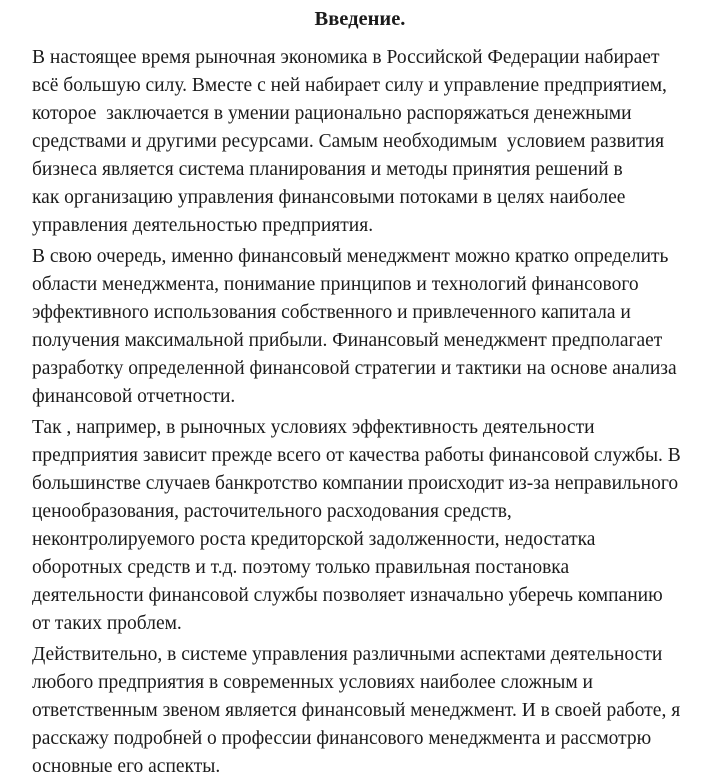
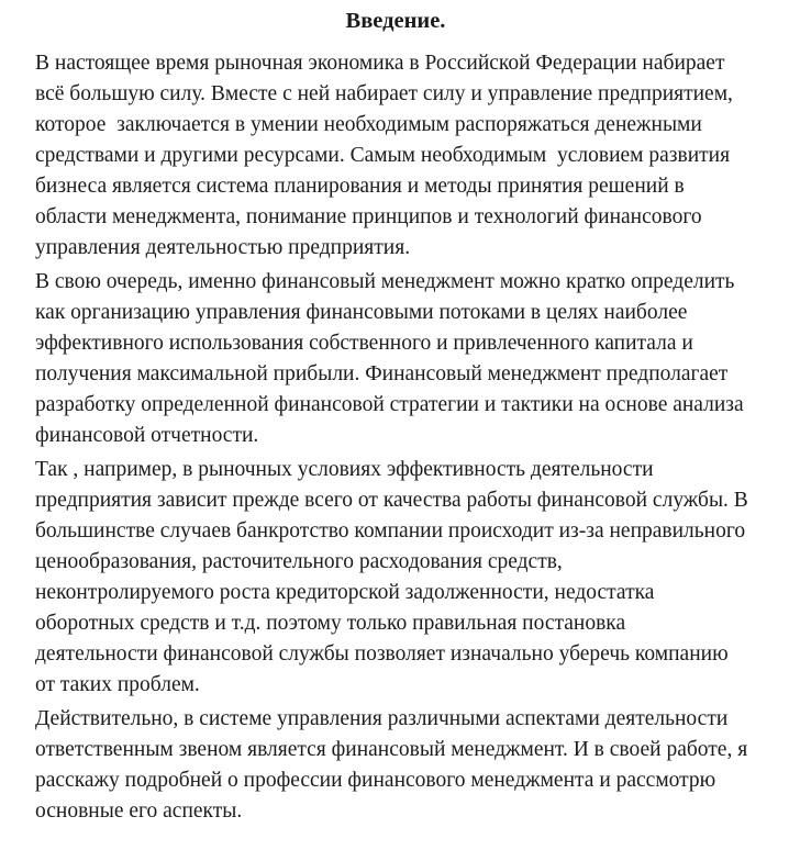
  Введение.
  В настоящее время рыночная экономика в Российской Федерации набирает
  всё большую силу. Вместе с ней набирает силу и управление предприятием,
- которое заключается в умении рационально распоряжаться денежными
+ которое заключается в умении необходимым распоряжаться денежными
  средствами и другими ресурсами. Самым необходимым условием развития
  бизнеса является система планирования и методы принятия решений в
- как организацию управления финансовыми потоками в целях наиболее
+ области менеджмента, понимание принципов и технологий финансового
  управления деятельностью предприятия.
  В свою очередь, именно финансовый менеджмент можно кратко определить
- области менеджмента, понимание принципов и технологий финансового
+ как организацию управления финансовыми потоками в целях наиболее
  эффективного использования собственного и привлеченного капитала и
  получения максимальной прибыли. Финансовый менеджмент предполагает
  разработку определенной финансовой стратегии и тактики на основе анализа
  финансовой отчетности.
  Так , например, в рыночных условиях эффективность деятельности
  предприятия зависит прежде всего от качества работы финансовой службы. В
  большинстве случаев банкротство компании происходит из-за неправильного
  ценообразования, расточительного расходования средств,
  неконтролируемого роста кредиторской задолженности, недостатка
  оборотных средств и т.д. поэтому только правильная постановка
  деятельности финансовой службы позволяет изначально уберечь компанию
  от таких проблем.
  Действительно, в системе управления различными аспектами деятельности
- любого предприятия в современных условиях наиболее сложным и
  ответственным звеном является финансовый менеджмент. И в своей работе, я
  расскажу подробней о профессии финансового менеджмента и рассмотрю
  основные его аспекты.
